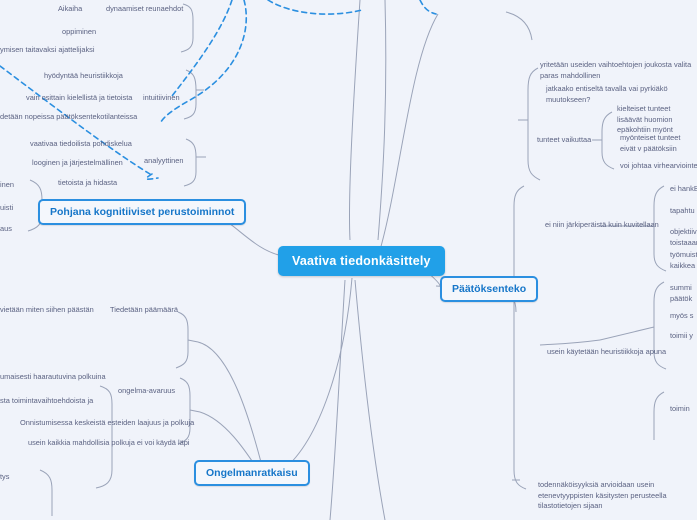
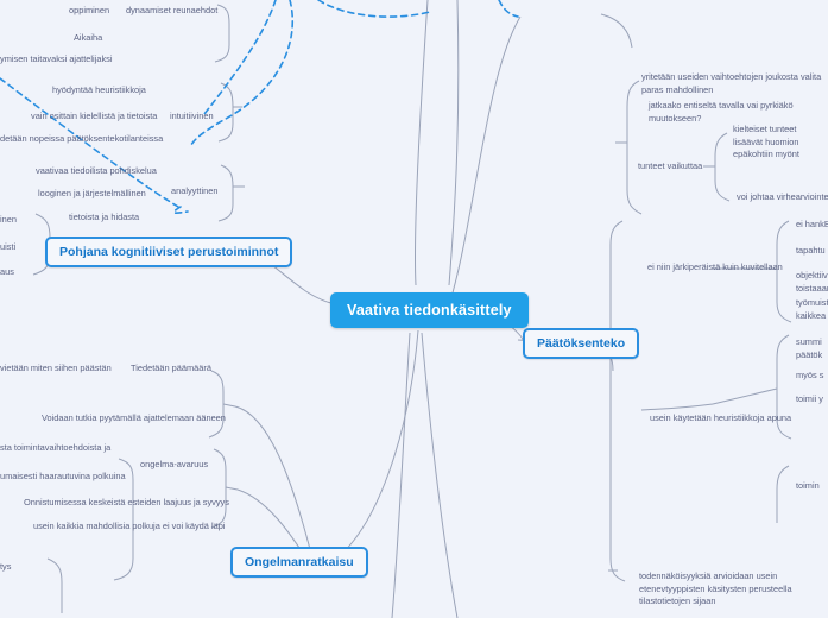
- Aikaiha
+ oppiminen
  dynaamiset reunaehdot
- oppiminen
+ Aikaiha
  ymisen taitavaksi ajattelijaksi
  hyödyntää heuristiikkoja
  vain osittain kielellistä ja tietoista
  detään nopeissa päätöksentekotilanteissa
  intuitiivinen
  vaativaa tiedoilista pohdiskelua
  looginen ja järjestelmällinen
  tietoista ja hidasta
  analyyttinen
  inen
  uisti
  aus
  vietään miten siihen päästän
  Tiedetään päämäärä
+ Voidaan tutkia pyytämällä ajattelemaan ääneen
- umaisesti haarautuvina polkuina
+ sta toimintavaihtoehdoista ja
  ongelma-avaruus
- sta toimintavaihtoehdoista ja
+ umaisesti haarautuvina polkuina
- Onnistumisessa keskeistä esteiden laajuus ja polkuja
+ Onnistumisessa keskeistä esteiden laajuus ja syvyys
  usein kaikkia mahdollisia polkuja ei voi käydä läpi
  tys
  yritetään useiden vaihtoehtojen joukosta valita paras mahdollinen
  jatkaako entiseltä tavalla vai pyrkiäkö muutokseen?
  tunteet vaikuttaa
  kielteiset tunteet lisäävät huomion epäkohtiin myönt
- myönteiset tunteet eivät v päätöksiin
  voi johtaa virhearviointe
  ei niin järkiperäistä kuin kuvitellaan
  ei hankB
  tapahtu
  objektiiv toistaaa
  työmuist kaikkea
  summi päätök
  myös s
  toimii y
  usein käytetään heuristiikkoja apuna
  toimin
  todennäköisyyksiä arvioidaan usein etenevtyyppisten käsitysten perusteella tilastotietojen sijaan
  Päätöksenteko
  Ongelmanratkaisu
  Pohjana kognitiiviset perustoiminnot
  Vaativa tiedonkäsittely
